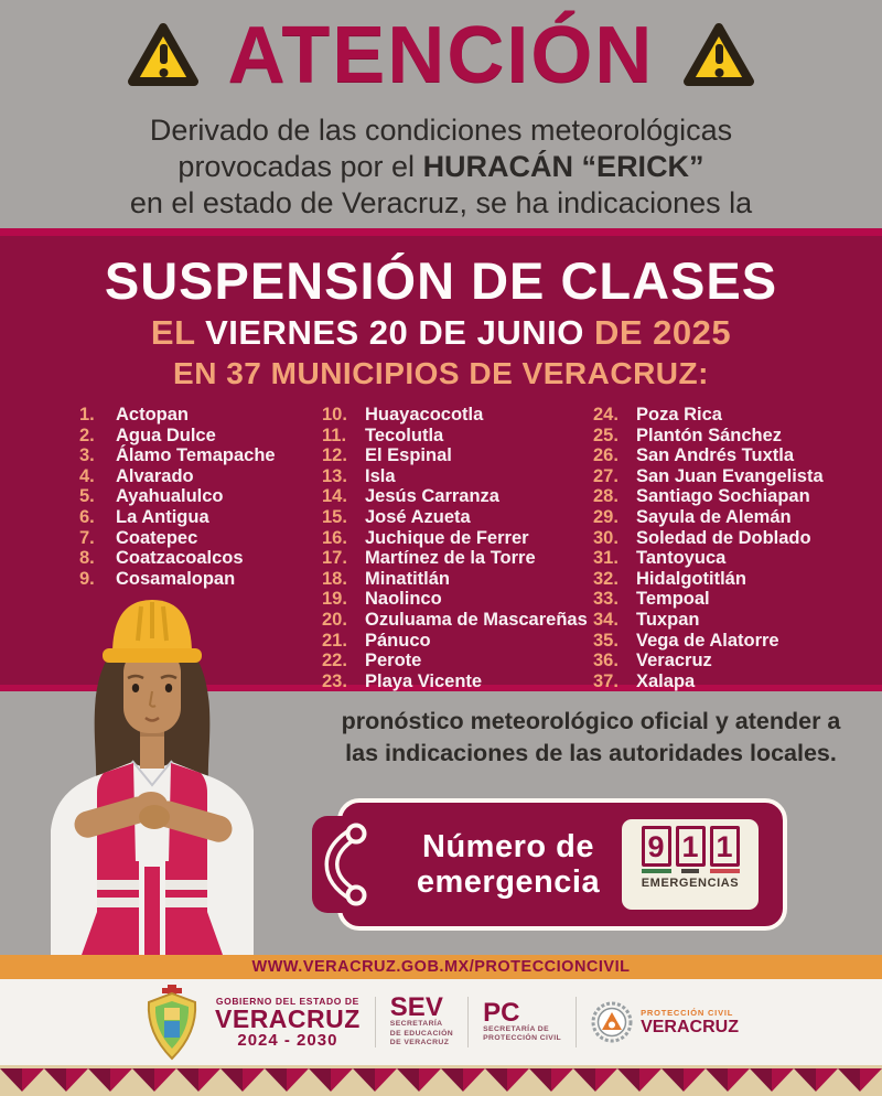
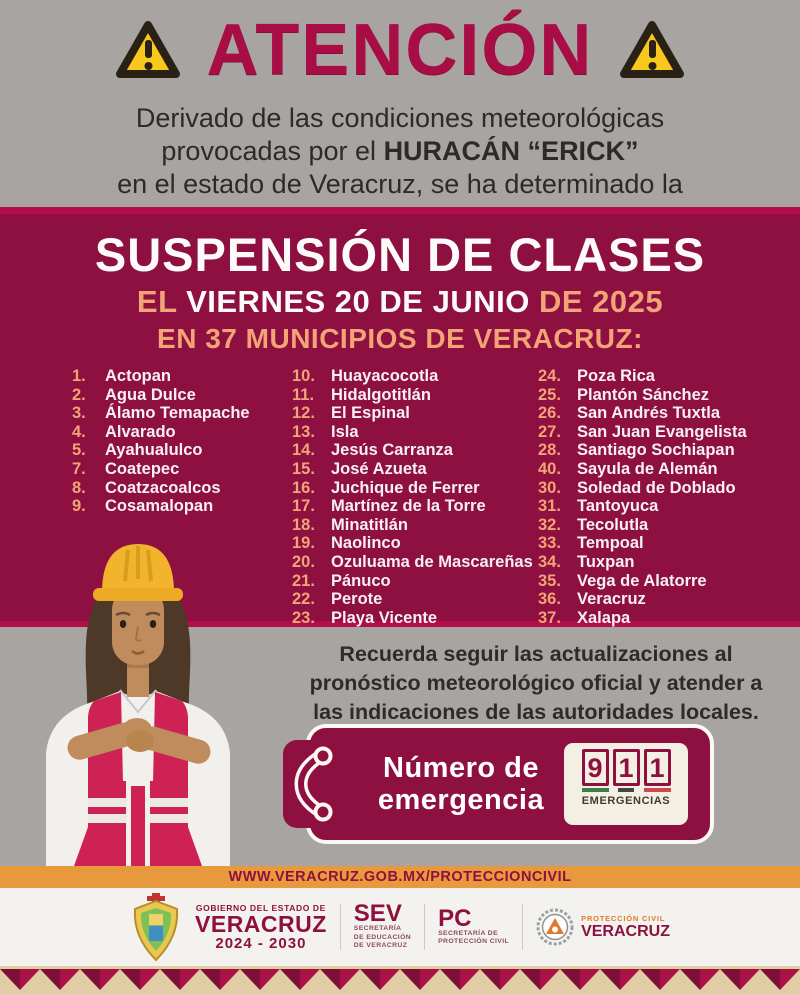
  ATENCIÓN
  Derivado de las condiciones meteorológicas
  provocadas por el HURACÁN “ERICK”
- en el estado de Veracruz, se ha indicaciones la
+ en el estado de Veracruz, se ha determinado la
  SUSPENSIÓN DE CLASES
  EL VIERNES 20 DE JUNIO DE 2025
  EN 37 MUNICIPIOS DE VERACRUZ:
  1.
  Actopan
  2.
  Agua Dulce
  3.
  Álamo Temapache
  4.
  Alvarado
  5.
  Ayahualulco
- 6.
- La Antigua
  7.
  Coatepec
  8.
  Coatzacoalcos
  9.
  Cosamalopan
  10.
  Huayacocotla
  11.
- Tecolutla
+ Hidalgotitlán
  12.
  El Espinal
  13.
  Isla
  14.
  Jesús Carranza
  15.
  José Azueta
  16.
  Juchique de Ferrer
  17.
  Martínez de la Torre
  18.
  Minatitlán
  19.
  Naolinco
  20.
  Ozuluama de Mascareñas
  21.
  Pánuco
  22.
  Perote
  23.
  Playa Vicente
  24.
  Poza Rica
  25.
  Plantón Sánchez
  26.
  San Andrés Tuxtla
  27.
  San Juan Evangelista
  28.
  Santiago Sochiapan
- 29.
+ 40.
  Sayula de Alemán
  30.
  Soledad de Doblado
  31.
  Tantoyuca
  32.
- Hidalgotitlán
+ Tecolutla
  33.
  Tempoal
  34.
  Tuxpan
  35.
  Vega de Alatorre
  36.
  Veracruz
  37.
  Xalapa
+ Recuerda seguir las actualizaciones al
  pronóstico meteorológico oficial y atender a
  las indicaciones de las autoridades locales.
  Número de
  emergencia
  9
  1
  1
  EMERGENCIAS
  WWW.VERACRUZ.GOB.MX/PROTECCIONCIVIL
  GOBIERNO DEL ESTADO DE
  VERACRUZ
  2024 - 2030
  SEV
  PC
  PROTECCIÓN CIVIL
  VERACRUZ
